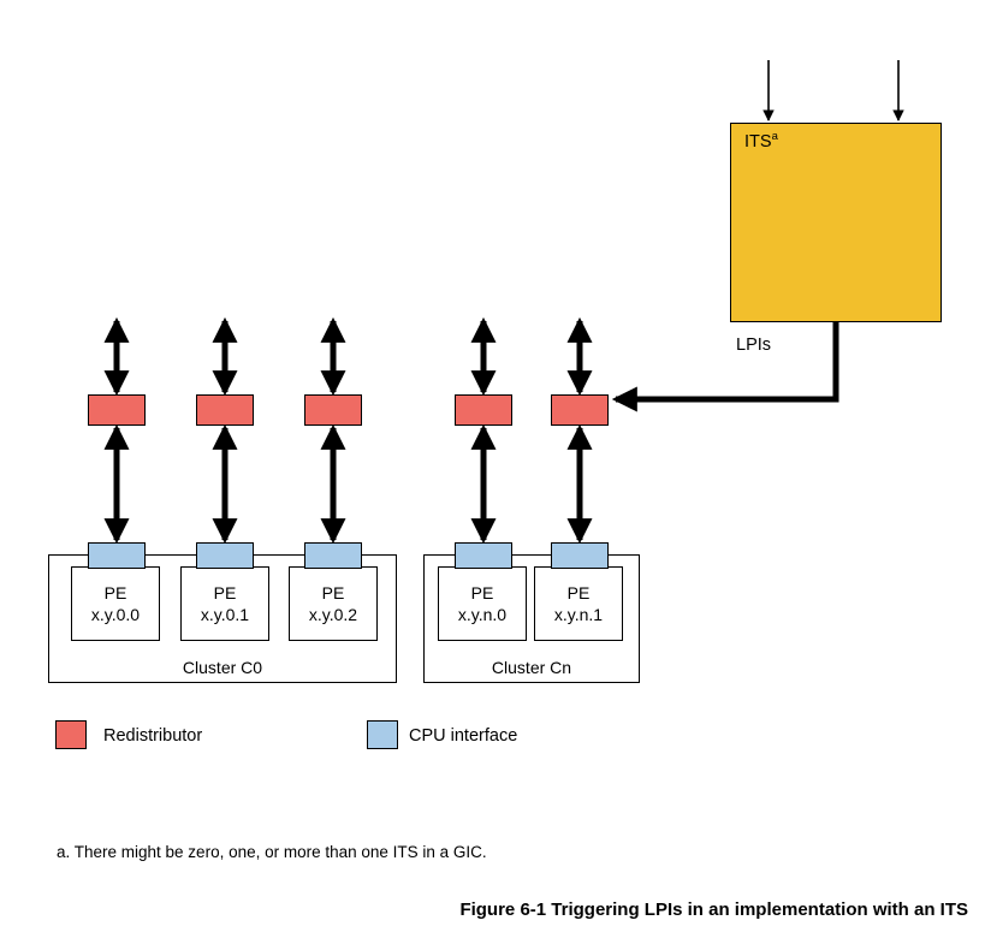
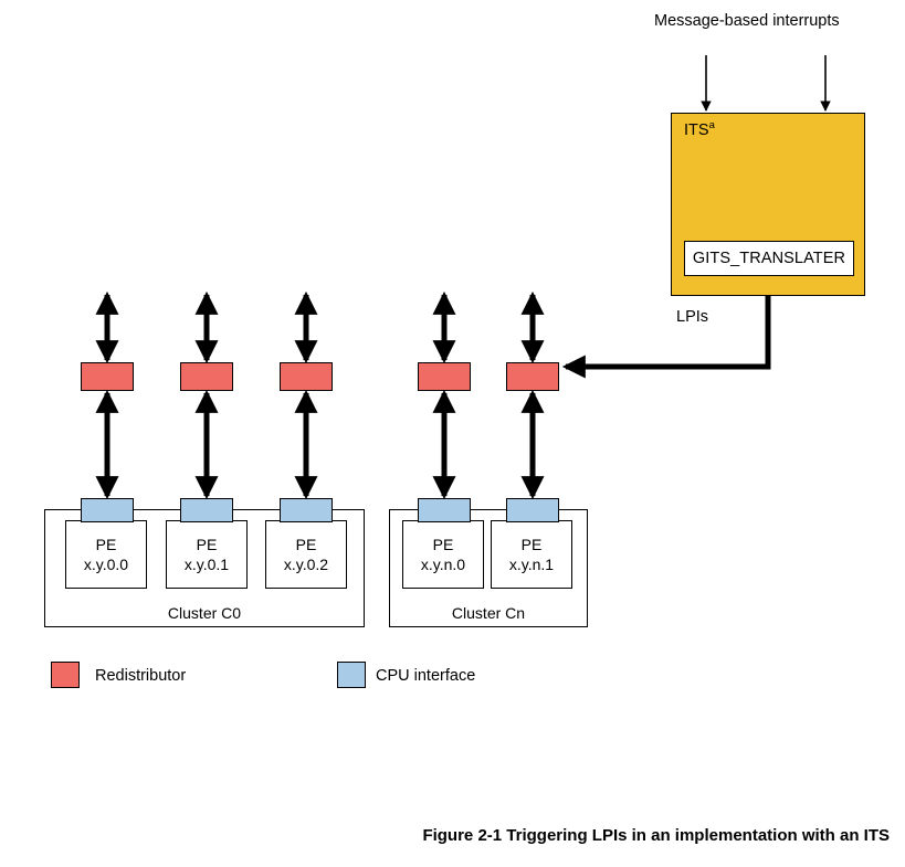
  ITSa
+ GITS_TRANSLATER
+ Message-based interrupts
  LPIs
  Cluster C0
  Cluster Cn
  PE
  x.y.0.0
  PE
  x.y.0.1
  PE
  x.y.0.2
  PE
  x.y.n.0
  PE
  x.y.n.1
  Redistributor
  CPU interface
- a. There might be zero, one, or more than one ITS in a GIC.
- Figure 6-1 Triggering LPIs in an implementation with an ITS
+ Figure 2-1 Triggering LPIs in an implementation with an ITS
